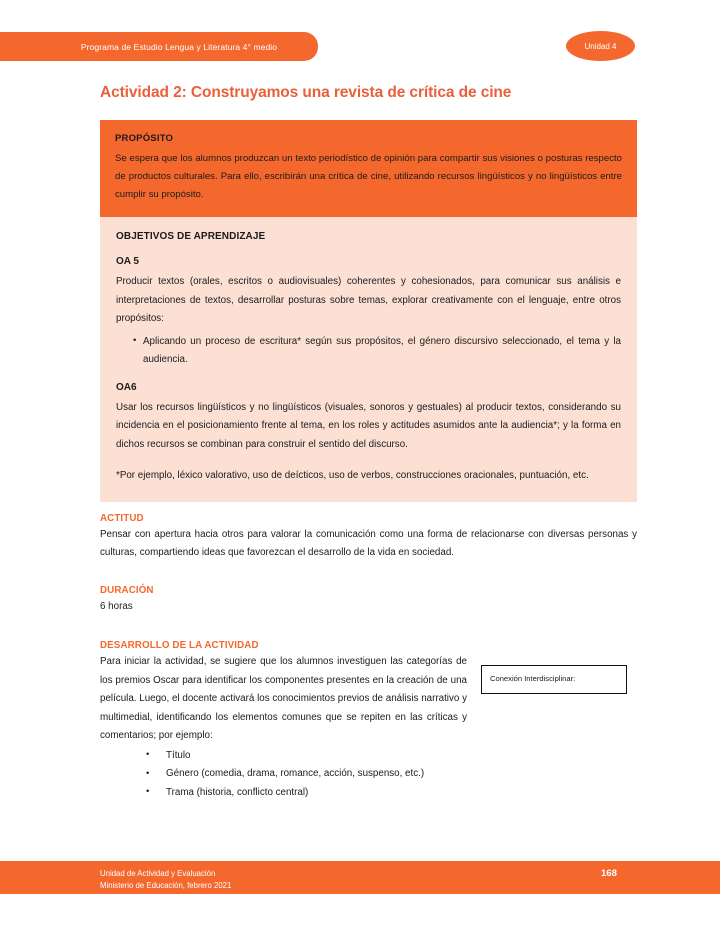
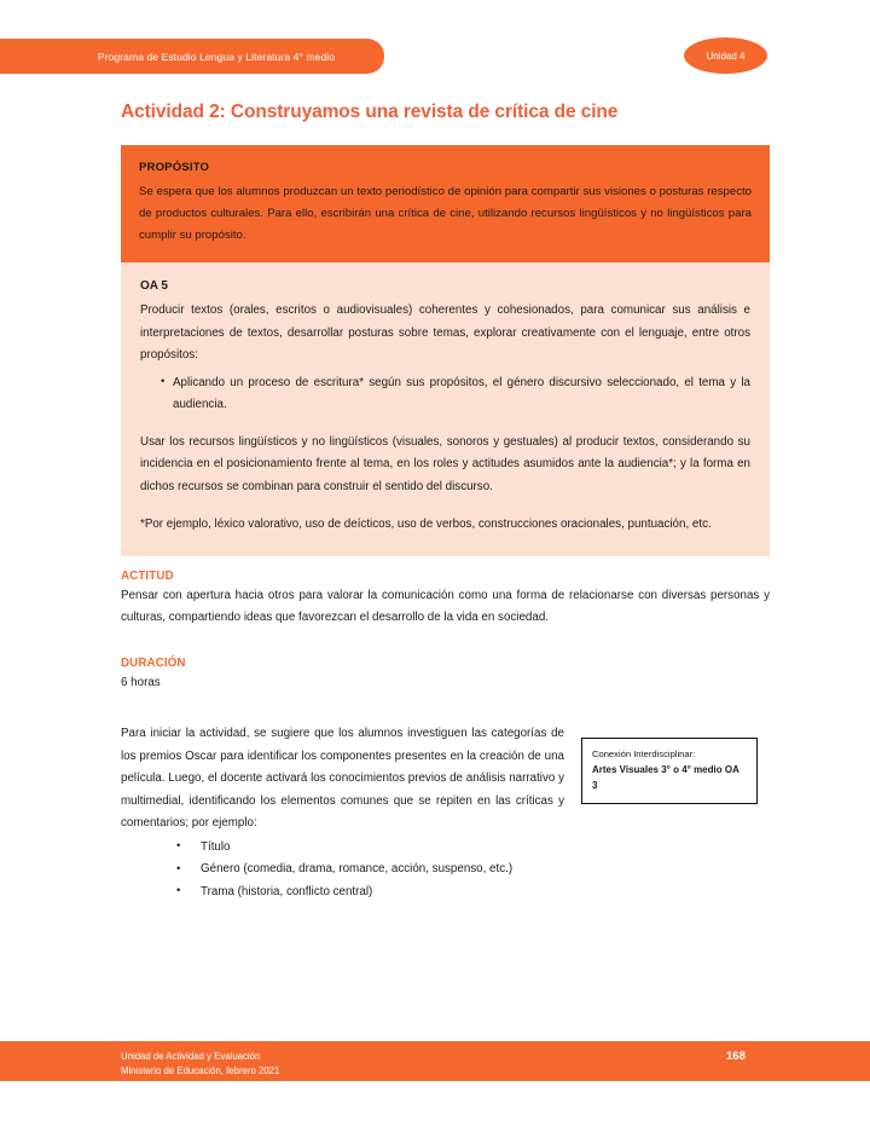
  Programa de Estudio Lengua y Literatura 4° medio
  Unidad 4
  Actividad 2: Construyamos una revista de crítica de cine
  PROPÓSITO
- Se espera que los alumnos produzcan un texto periodístico de opinión para compartir sus visiones o posturas respecto de productos culturales. Para ello, escribirán una crítica de cine, utilizando recursos lingüísticos y no lingüísticos entre cumplir su propósito.
+ Se espera que los alumnos produzcan un texto periodístico de opinión para compartir sus visiones o posturas respecto de productos culturales. Para ello, escribirán una crítica de cine, utilizando recursos lingüísticos y no lingüísticos para cumplir su propósito.
- OBJETIVOS DE APRENDIZAJE
  OA 5
  Producir textos (orales, escritos o audiovisuales) coherentes y cohesionados, para comunicar sus análisis e interpretaciones de textos, desarrollar posturas sobre temas, explorar creativamente con el lenguaje, entre otros propósitos:
  Aplicando un proceso de escritura* según sus propósitos, el género discursivo seleccionado, el tema y la audiencia.
- OA6
  Usar los recursos lingüísticos y no lingüísticos (visuales, sonoros y gestuales) al producir textos, considerando su incidencia en el posicionamiento frente al tema, en los roles y actitudes asumidos ante la audiencia*; y la forma en dichos recursos se combinan para construir el sentido del discurso.
  *Por ejemplo, léxico valorativo, uso de deícticos, uso de verbos, construcciones oracionales, puntuación, etc.
  ACTITUD
  Pensar con apertura hacia otros para valorar la comunicación como una forma de relacionarse con diversas personas y culturas, compartiendo ideas que favorezcan el desarrollo de la vida en sociedad.
  DURACIÓN
  6 horas
- DESARROLLO DE LA ACTIVIDAD
  Conexión Interdisciplinar:
+ Artes Visuales 3° o 4° medio OA 3
  Para iniciar la actividad, se sugiere que los alumnos investiguen las categorías de los premios Oscar para identificar los componentes presentes en la creación de una película. Luego, el docente activará los conocimientos previos de análisis narrativo y multimedial, identificando los elementos comunes que se repiten en las críticas y comentarios; por ejemplo:
  Título
  Género (comedia, drama, romance, acción, suspenso, etc.)
  Trama (historia, conflicto central)
  Unidad de Actividad y Evaluación
  Ministerio de Educación, febrero 2021
  168
